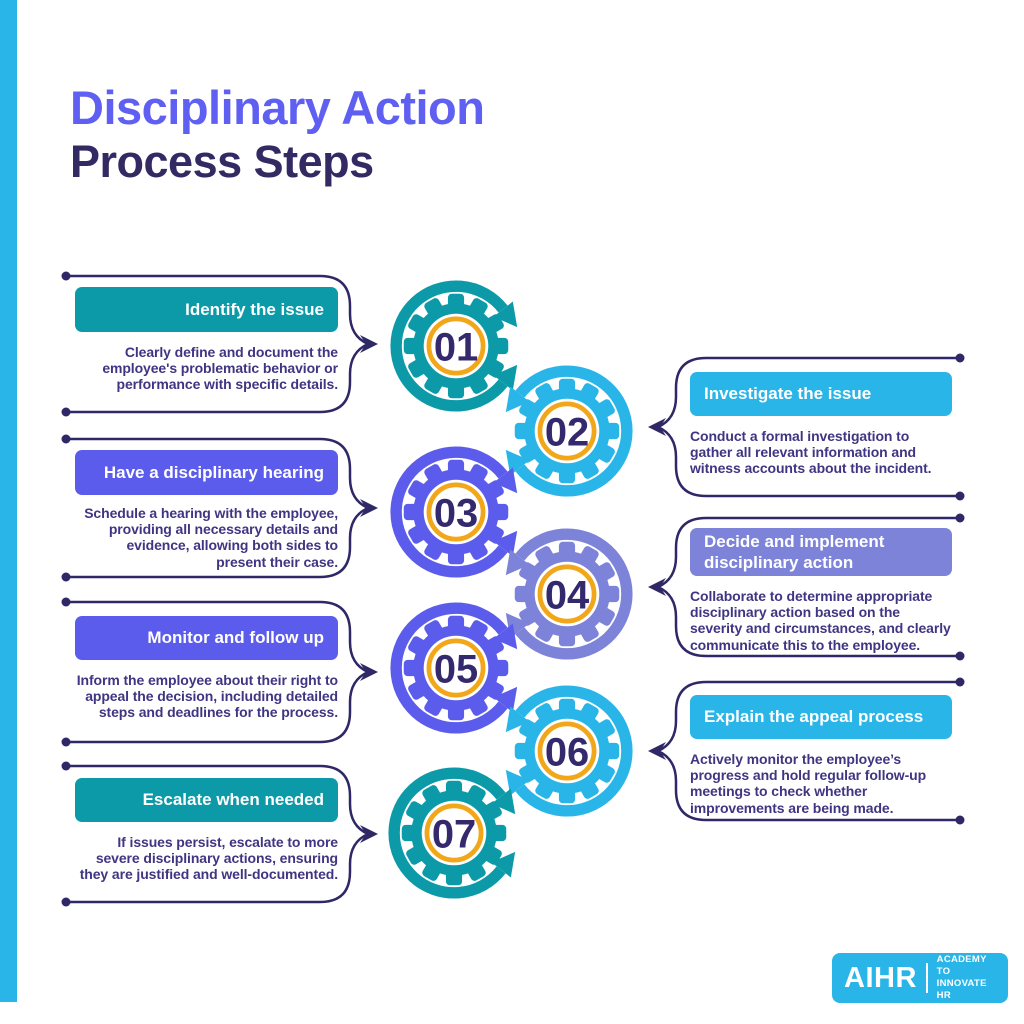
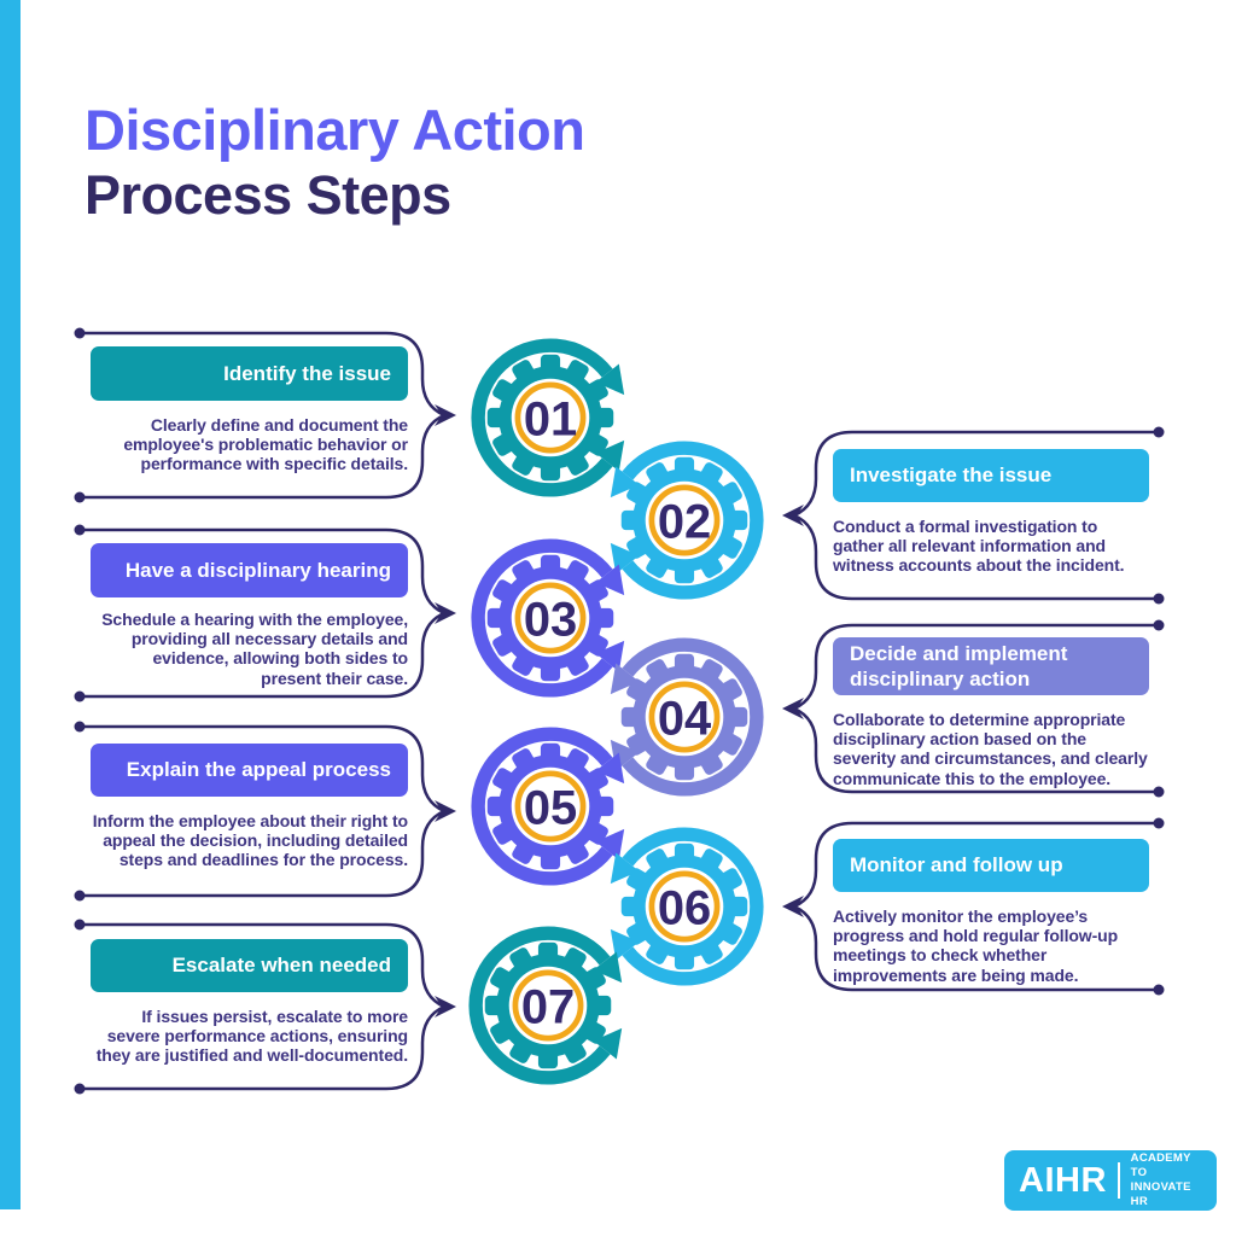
  Disciplinary Action
  Process Steps
  Identify the issue
  Clearly define and document the employee's problematic behavior or performance with specific details.
  Investigate the issue
  Conduct a formal investigation to gather all relevant information and witness accounts about the incident.
  Have a disciplinary hearing
  Schedule a hearing with the employee, providing all necessary details and evidence, allowing both sides to present their case.
  Decide and implement disciplinary action
  Collaborate to determine appropriate disciplinary action based on the severity and circumstances, and clearly communicate this to the employee.
- Monitor and follow up
+ Explain the appeal process
  Inform the employee about their right to appeal the decision, including detailed steps and deadlines for the process.
- Explain the appeal process
+ Monitor and follow up
  Actively monitor the employee’s progress and hold regular follow-up meetings to check whether improvements are being made.
  Escalate when needed
- If issues persist, escalate to more severe disciplinary actions, ensuring they are justified and well-documented.
+ If issues persist, escalate to more severe performance actions, ensuring they are justified and well-documented.
  01
  02
  03
  04
  05
  06
  07
  AIHR
  ACADEMY TO
  INNOVATE HR
